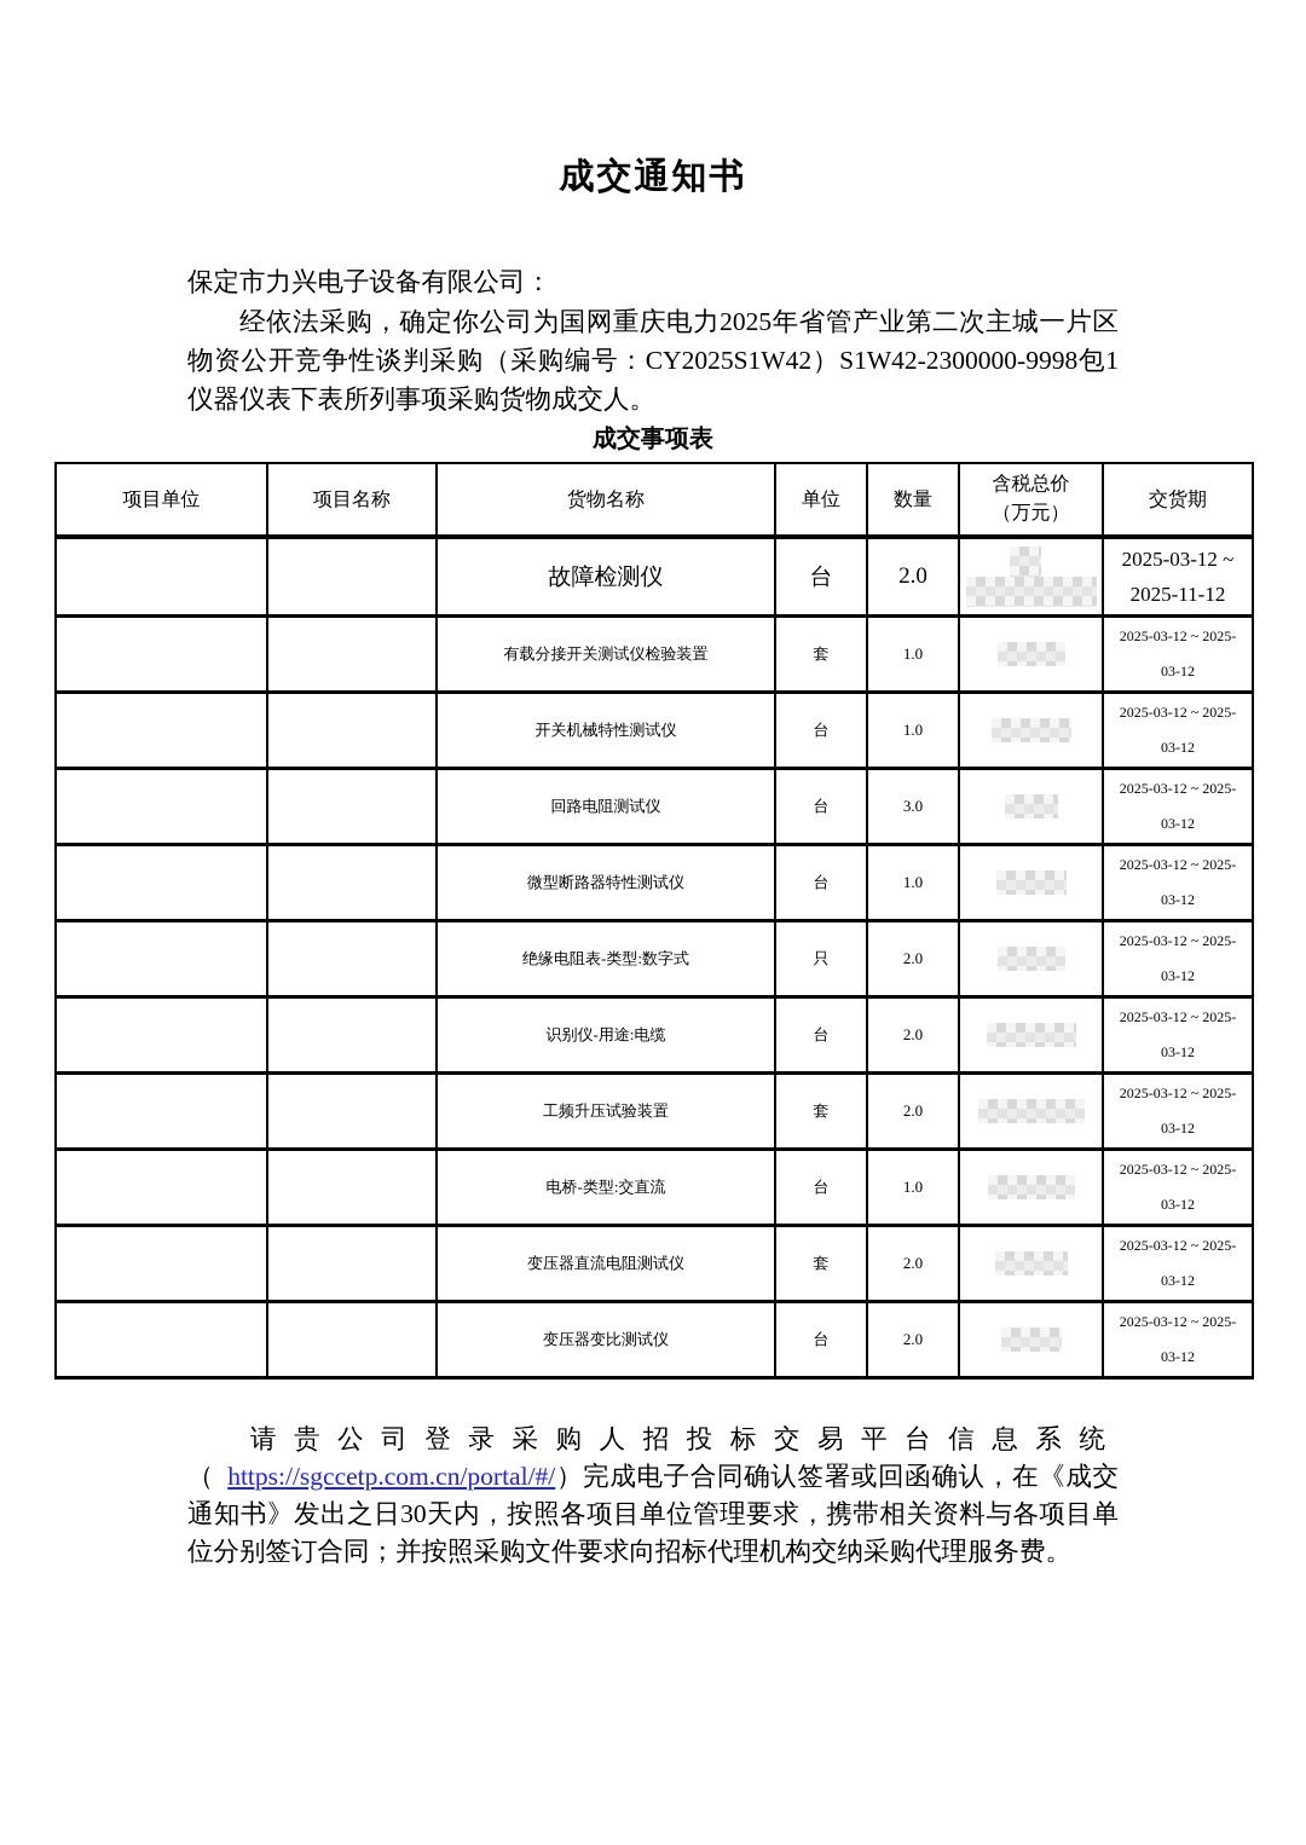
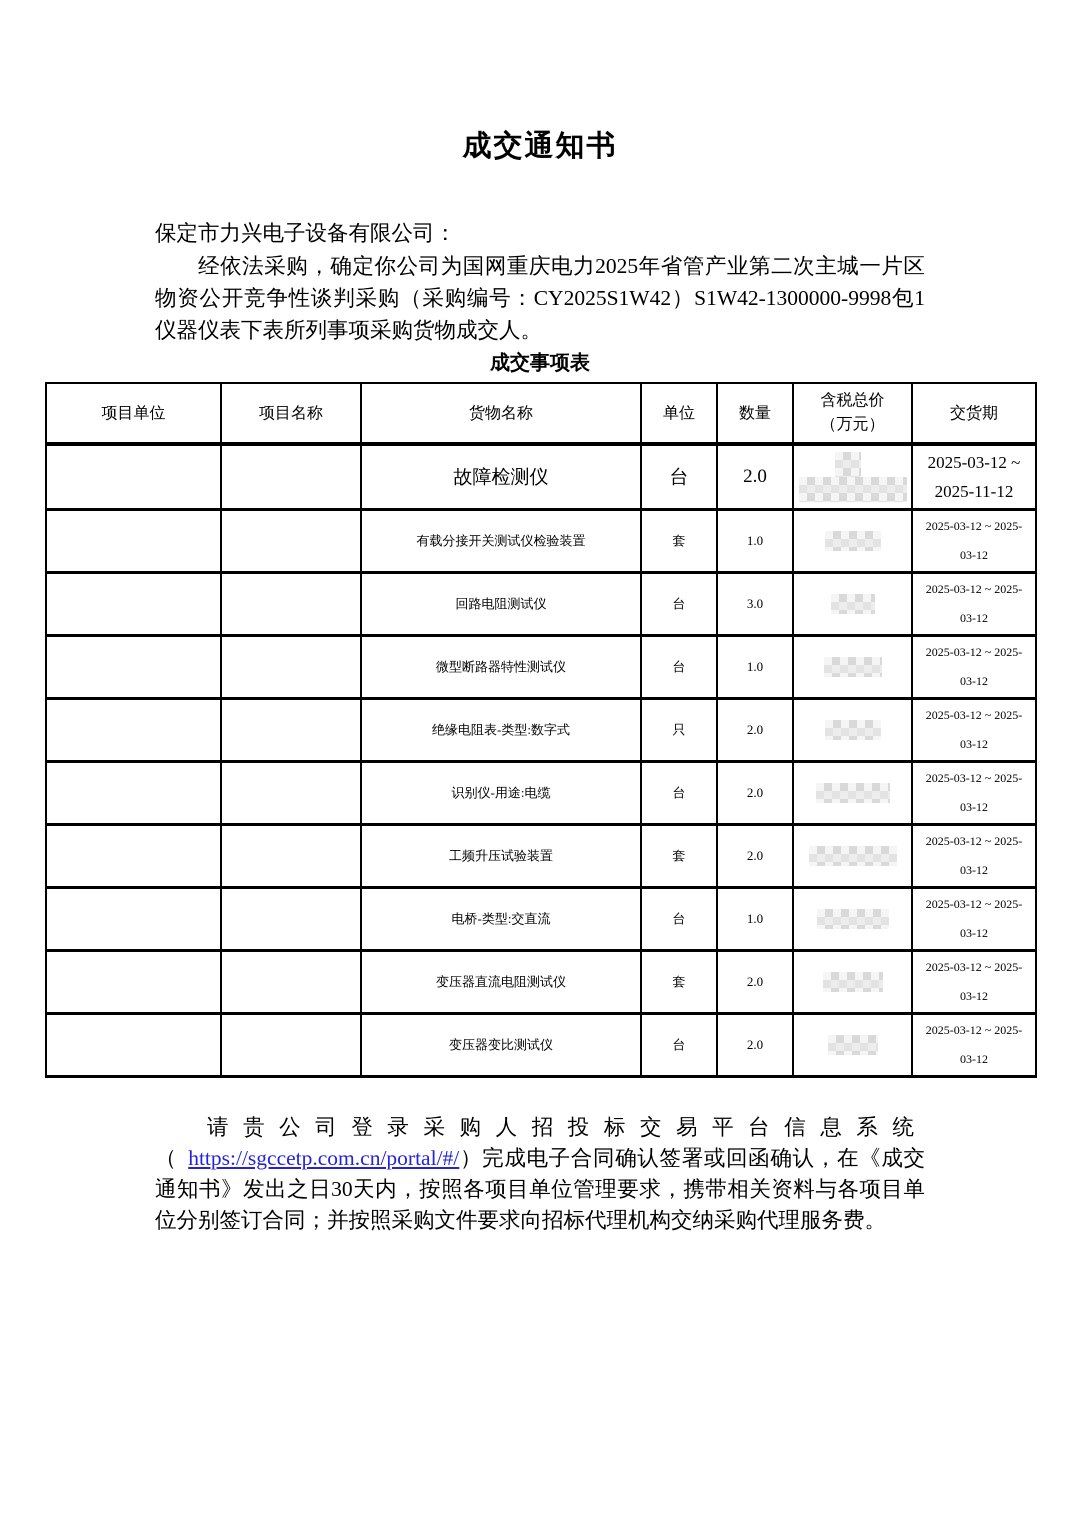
  成交通知书
  保定市力兴电子设备有限公司：
- 经依法采购，确定你公司为国网重庆电力2025年省管产业第二次主城一片区物资公开竞争性谈判采购（采购编号：CY2025S1W42）S1W42-2300000-9998包1仪器仪表下表所列事项采购货物成交人。
+ 经依法采购，确定你公司为国网重庆电力2025年省管产业第二次主城一片区物资公开竞争性谈判采购（采购编号：CY2025S1W42）S1W42-1300000-9998包1仪器仪表下表所列事项采购货物成交人。
  成交事项表
  项目单位	项目名称	货物名称	单位	数量	含税总价 （万元）	交货期
  		故障检测仪	台	2.0		2025-03-12 ~2025-11-12
  		有载分接开关测试仪检验装置	套	1.0		2025-03-12 ~ 2025-03-12
- 		开关机械特性测试仪	台	1.0		2025-03-12 ~ 2025-03-12
  		回路电阻测试仪	台	3.0		2025-03-12 ~ 2025-03-12
  		微型断路器特性测试仪	台	1.0		2025-03-12 ~ 2025-03-12
  		绝缘电阻表-类型:数字式	只	2.0		2025-03-12 ~ 2025-03-12
  		识别仪-用途:电缆	台	2.0		2025-03-12 ~ 2025-03-12
  		工频升压试验装置	套	2.0		2025-03-12 ~ 2025-03-12
  		电桥-类型:交直流	台	1.0		2025-03-12 ~ 2025-03-12
  		变压器直流电阻测试仪	套	2.0		2025-03-12 ~ 2025-03-12
  		变压器变比测试仪	台	2.0		2025-03-12 ~ 2025-03-12
  请贵公司登录采购人招投标交易平台信息系统（https://sgccetp.com.cn/portal/#/）完成电子合同确认签署或回函确认，在《成交通知书》发出之日30天内，按照各项目单位管理要求，携带相关资料与各项目单位分别签订合同；并按照采购文件要求向招标代理机构交纳采购代理服务费。
